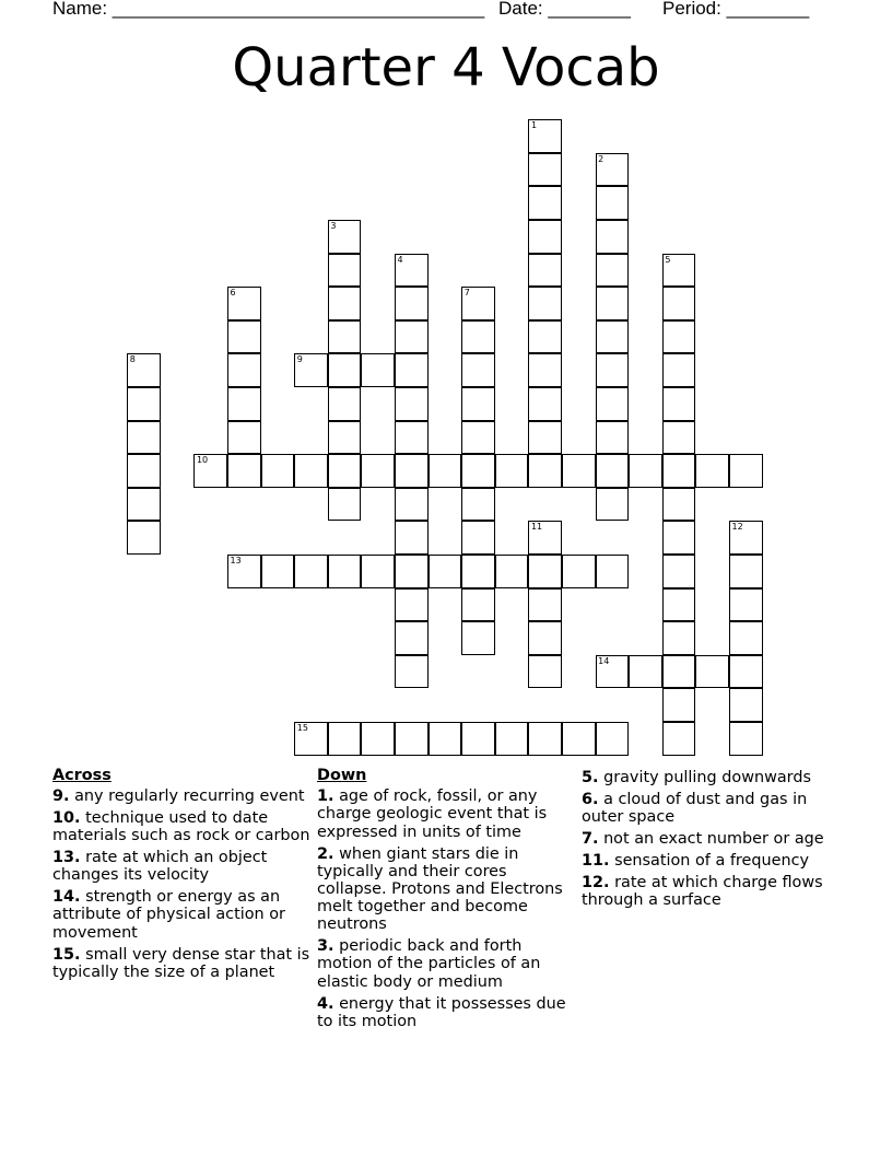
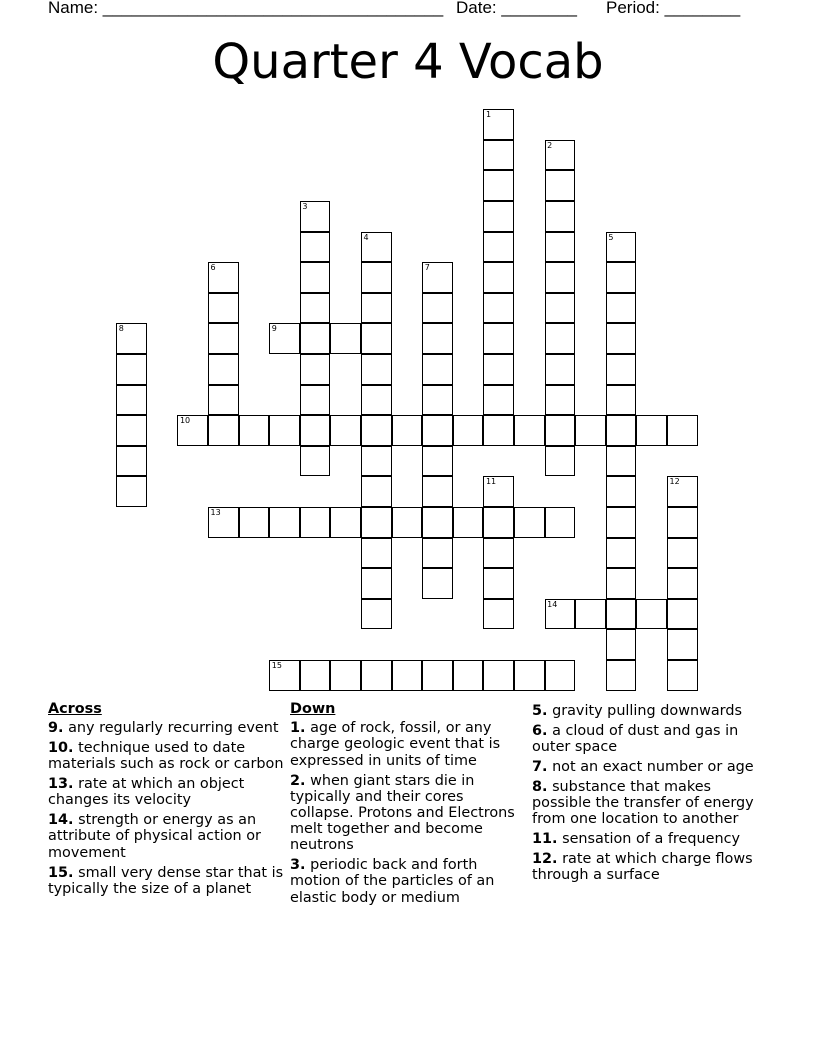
  Name: ____________________________________
  Date: ________
  Period: ________
  Quarter 4 Vocab
  1
  2
  3
  4
  5
  6
  7
  8
  9
  10
  11
  12
  13
  14
  15
  Across
  9. any regularly recurring event
  10. technique used to date materials such as rock or carbon
  13. rate at which an object changes its velocity
  14. strength or energy as an attribute of physical action or movement
  15. small very dense star that is typically the size of a planet
  Down
  1. age of rock, fossil, or any charge geologic event that is expressed in units of time
  2. when giant stars die in typically and their cores collapse. Protons and Electrons melt together and become neutrons
  3. periodic back and forth motion of the particles of an elastic body or medium
- 4. energy that it possesses due to its motion
  5. gravity pulling downwards
  6. a cloud of dust and gas in outer space
  7. not an exact number or age
+ 8. substance that makes possible the transfer of energy from one location to another
  11. sensation of a frequency
  12. rate at which charge flows through a surface
